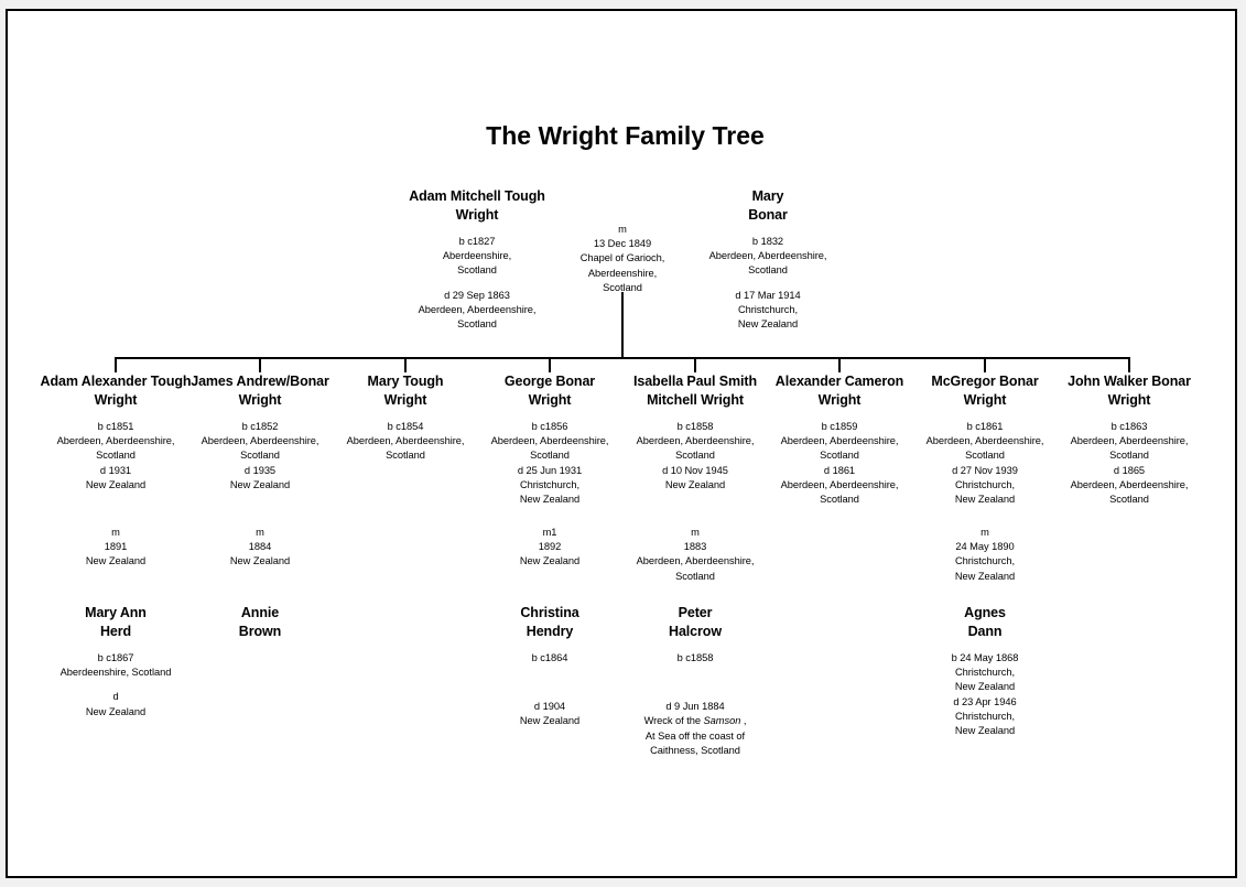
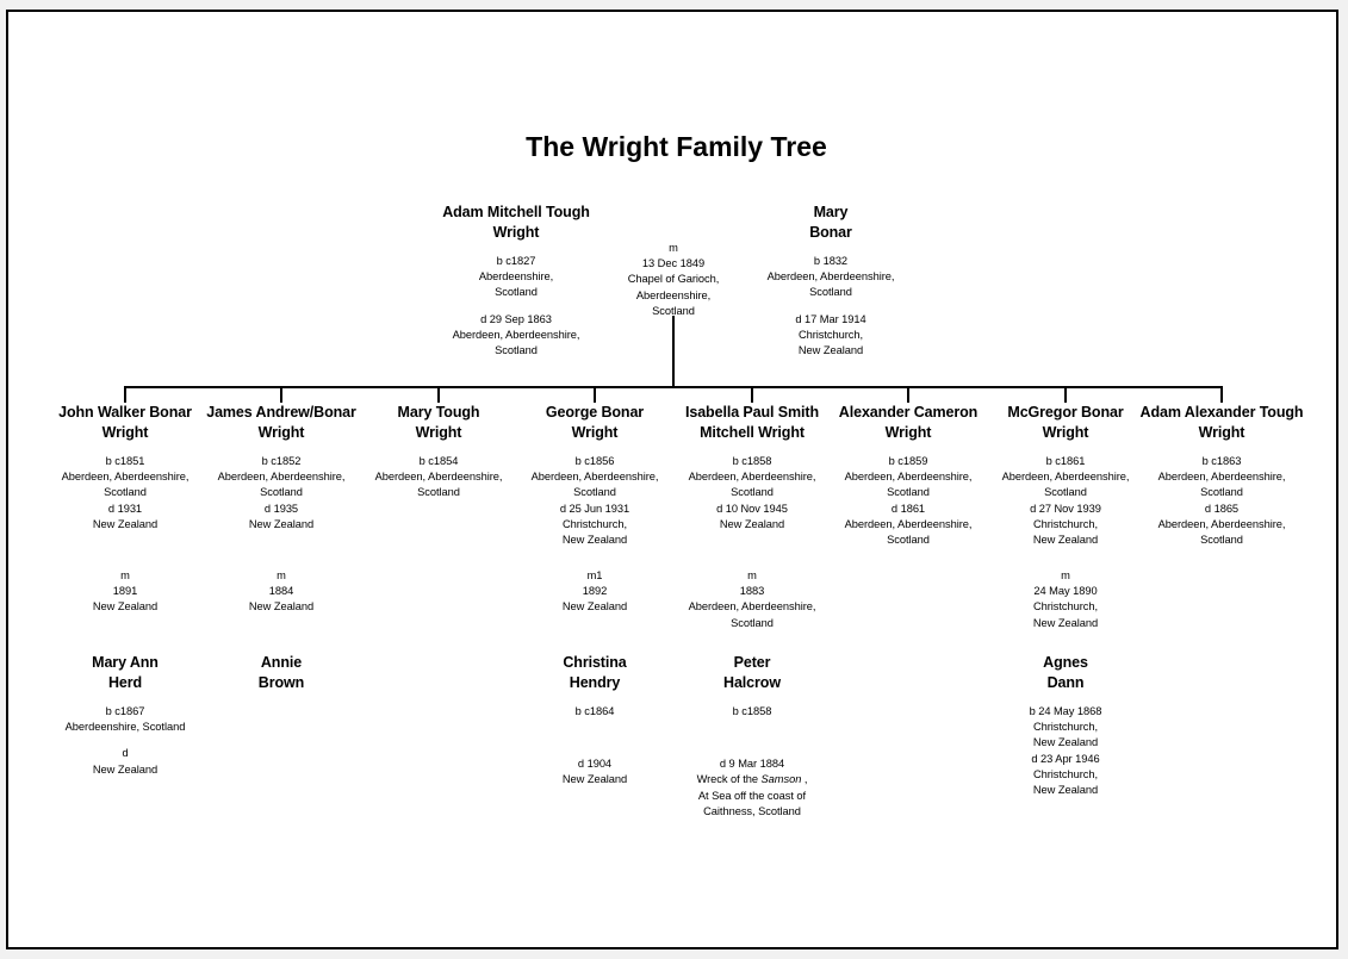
  The Wright Family Tree
  Adam Mitchell Tough
  Wright
  b c1827
  Aberdeenshire,
  Scotland
  d 29 Sep 1863
  Aberdeen, Aberdeenshire,
  Scotland
  m
  13 Dec 1849
  Chapel of Garioch,
  Aberdeenshire,
  Scotland
  Mary
  Bonar
  b 1832
  Aberdeen, Aberdeenshire,
  Scotland
  d 17 Mar 1914
  Christchurch,
  New Zealand
- Adam Alexander Tough
+ John Walker Bonar
  Wright
  b c1851
  Aberdeen, Aberdeenshire,
  Scotland
  d 1931
  New Zealand
  m
  1891
  New Zealand
  Mary Ann
  Herd
  b c1867
  Aberdeenshire, Scotland
  d
  New Zealand
  James Andrew/Bonar
  Wright
  b c1852
  Aberdeen, Aberdeenshire,
  Scotland
  d 1935
  New Zealand
  m
  1884
  New Zealand
  Annie
  Brown
  Mary Tough
  Wright
  b c1854
  Aberdeen, Aberdeenshire,
  Scotland
  George Bonar
  Wright
  b c1856
  Aberdeen, Aberdeenshire,
  Scotland
  d 25 Jun 1931
  Christchurch,
  New Zealand
  m1
  1892
  New Zealand
  Christina
  Hendry
  b c1864
  d 1904
  New Zealand
  Isabella Paul Smith
  Mitchell Wright
  b c1858
  Aberdeen, Aberdeenshire,
  Scotland
  d 10 Nov 1945
  New Zealand
  m
  1883
  Aberdeen, Aberdeenshire,
  Scotland
  Peter
  Halcrow
  b c1858
- d 9 Jun 1884
+ d 9 Mar 1884
  Wreck of the Samson ,
  At Sea off the coast of
  Caithness, Scotland
  Alexander Cameron
  Wright
  b c1859
  Aberdeen, Aberdeenshire,
  Scotland
  d 1861
  Aberdeen, Aberdeenshire,
  Scotland
  McGregor Bonar
  Wright
  b c1861
  Aberdeen, Aberdeenshire,
  Scotland
  d 27 Nov 1939
  Christchurch,
  New Zealand
  m
  24 May 1890
  Christchurch,
  New Zealand
  Agnes
  Dann
  b 24 May 1868
  Christchurch,
  New Zealand
  d 23 Apr 1946
  Christchurch,
  New Zealand
- John Walker Bonar
+ Adam Alexander Tough
  Wright
  b c1863
  Aberdeen, Aberdeenshire,
  Scotland
  d 1865
  Aberdeen, Aberdeenshire,
  Scotland
